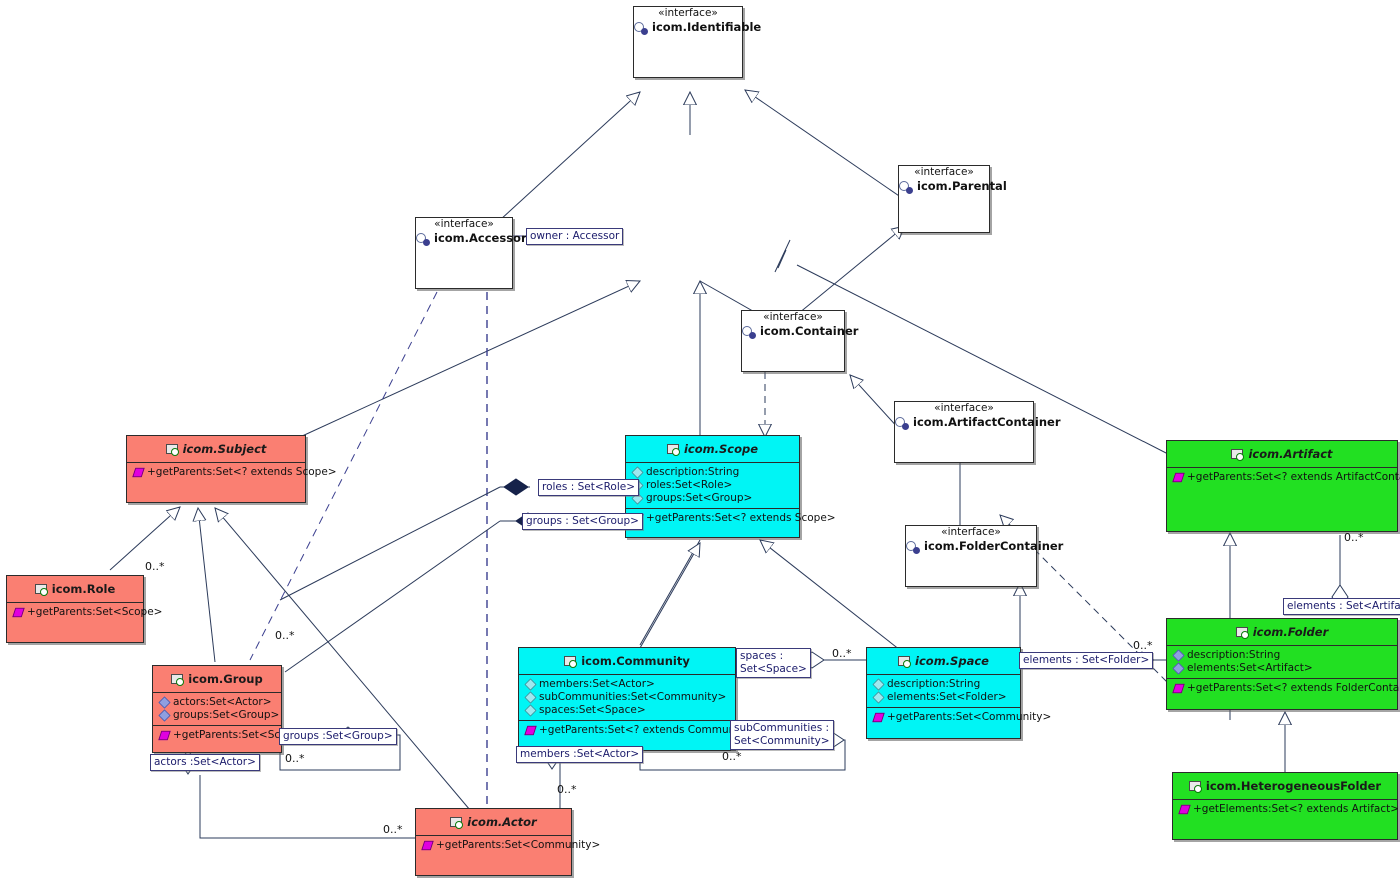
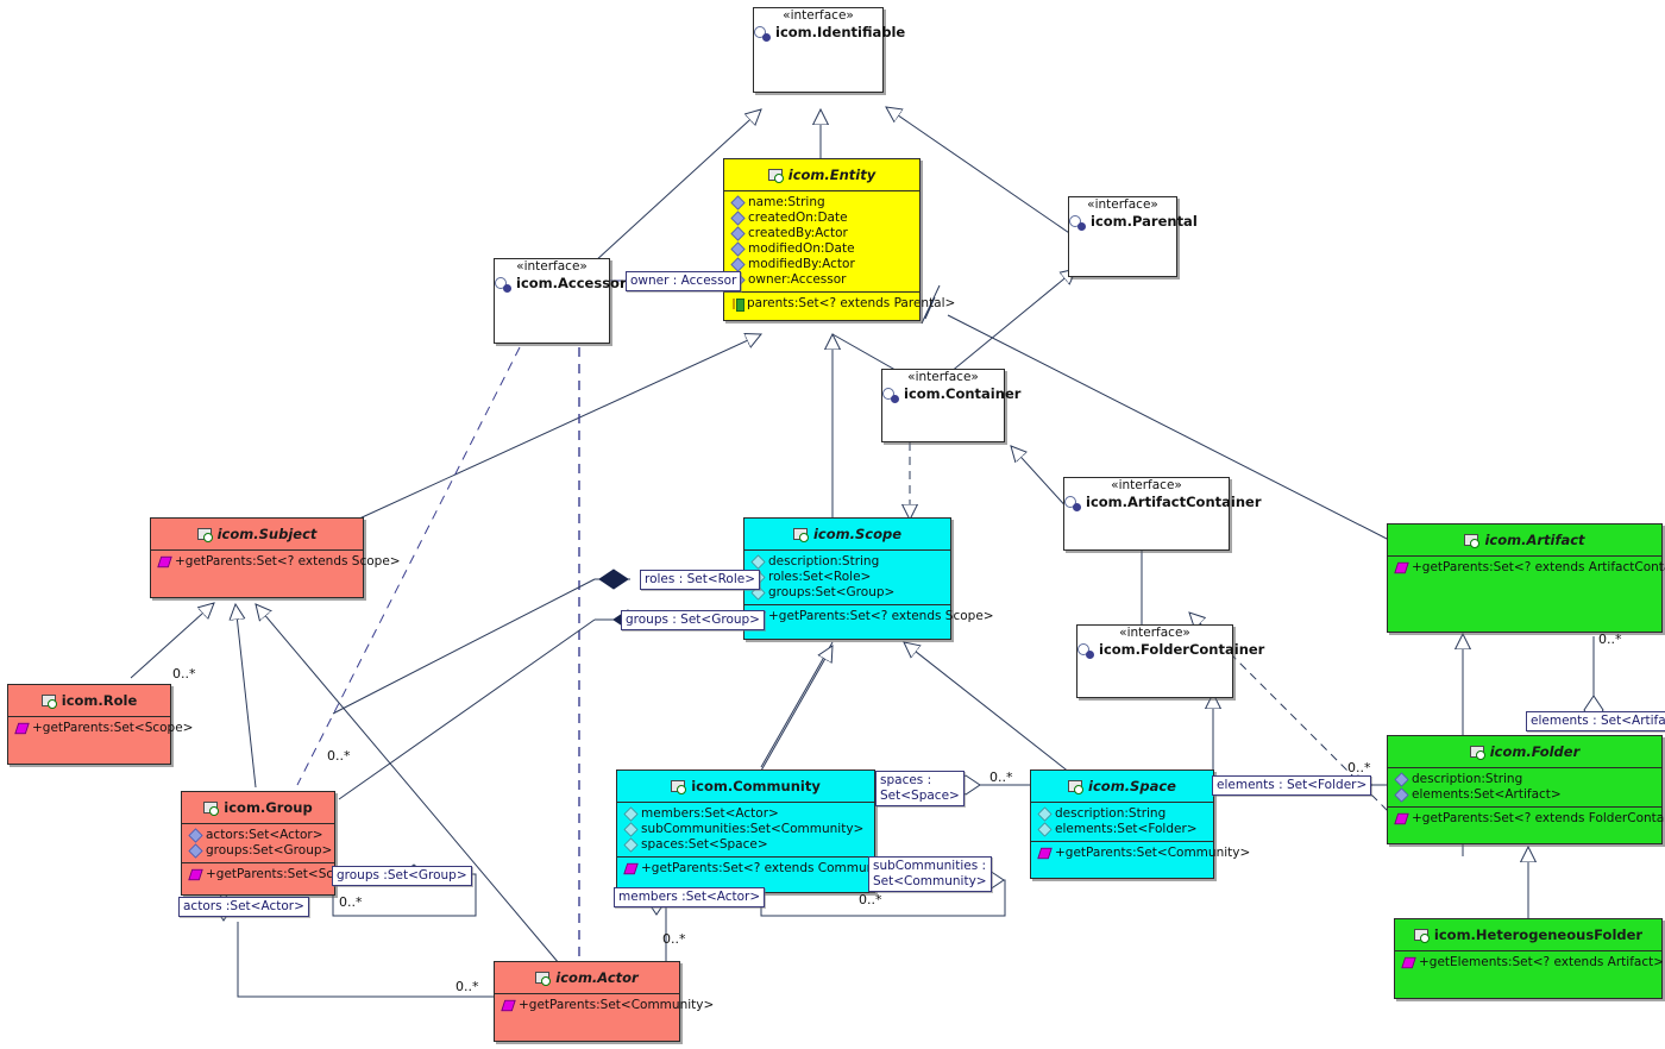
  «interface»
  icom.Identifiable
  «interface»
  icom.Parental
  «interface»
  icom.Accessor
  «interface»
  icom.Container
  «interface»
  icom.ArtifactContainer
  «interface»
  icom.FolderContainer
+ icom.Entity
+ name:String
+ createdOn:Date
+ createdBy:Actor
+ modifiedOn:Date
+ modifiedBy:Actor
+ owner:Accessor
+ parents:Set<? extends Parental>
  icom.Scope
  description:String
  roles:Set<Role>
  groups:Set<Group>
  +getParents:Set<? extends Scope>
  icom.Subject
  +getParents:Set<? extends Scope>
  icom.Role
  +getParents:Set<Scope>
  icom.Group
  actors:Set<Actor>
  groups:Set<Group>
  +getParents:Set<Sc
  icom.Actor
  +getParents:Set<Community>
  icom.Community
  members:Set<Actor>
  subCommunities:Set<Community>
  spaces:Set<Space>
  +getParents:Set<? extends Commu
  icom.Space
  description:String
  elements:Set<Folder>
  +getParents:Set<Community>
  icom.Artifact
  +getParents:Set<? extends ArtifactCont
  icom.Folder
  description:String
  elements:Set<Artifact>
  +getParents:Set<? extends FolderConta
  icom.HeterogeneousFolder
  +getElements:Set<? extends Artifact>
  owner : Accessor
  roles : Set<Role>
  groups : Set<Group>
  groups :Set<Group>
  actors :Set<Actor>
  members :Set<Actor>
  spaces :
  Set<Space>
  subCommunities :
  Set<Community>
  elements : Set<Folder>
  elements : Set<Artifa
  0..*
  0..*
  0..*
  0..*
  0..*
  0..*
  0..*
  0..*
  0..*
